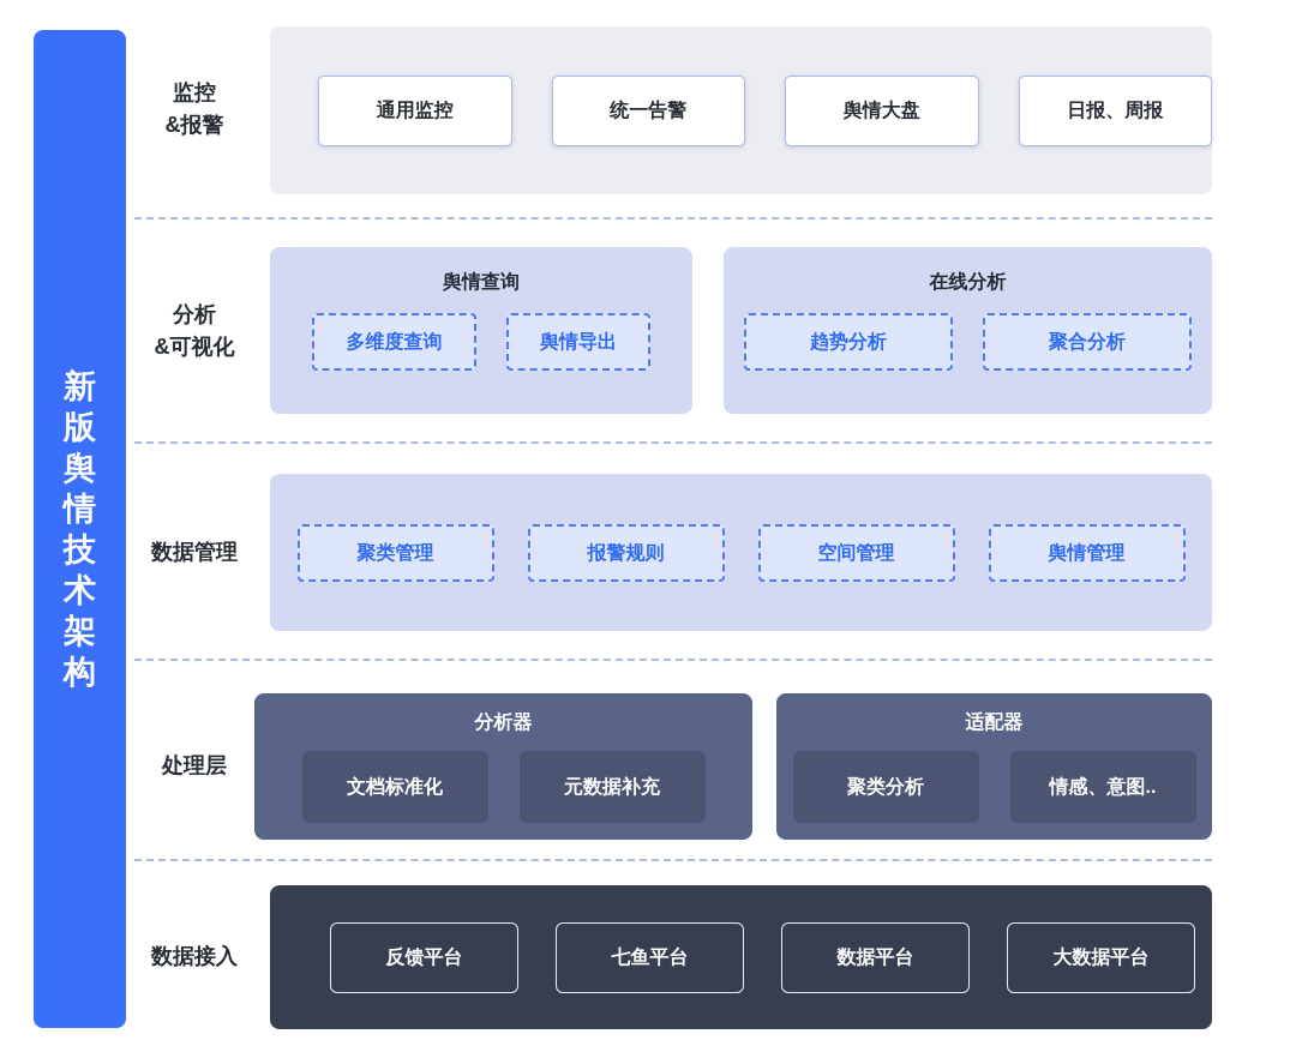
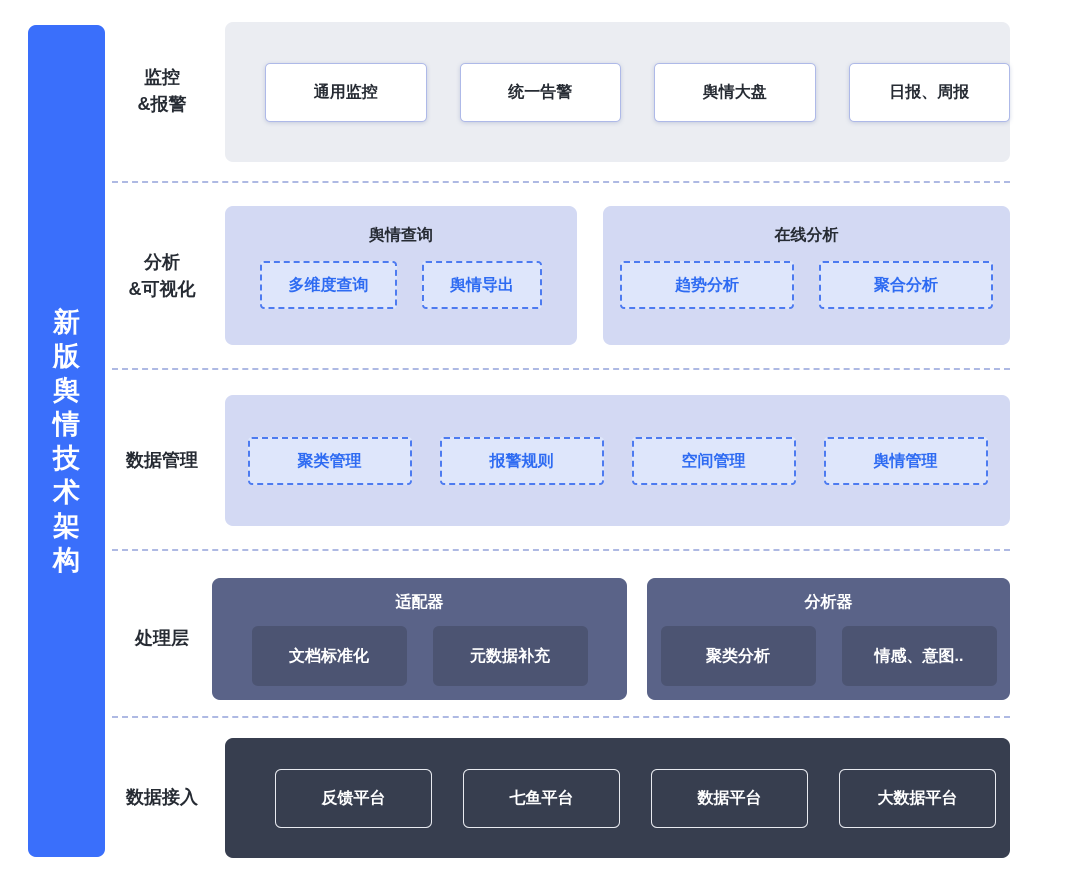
  新版舆情技术架构
  监控
  &报警
  分析
  &可视化
  数据管理
  处理层
  数据接入
  通用监控
  统一告警
  舆情大盘
  日报、周报
  舆情查询
  多维度查询
  舆情导出
  在线分析
  趋势分析
  聚合分析
  聚类管理
  报警规则
  空间管理
  舆情管理
- 分析器
+ 适配器
  文档标准化
  元数据补充
- 适配器
+ 分析器
  聚类分析
  情感、意图..
  反馈平台
  七鱼平台
  数据平台
  大数据平台
